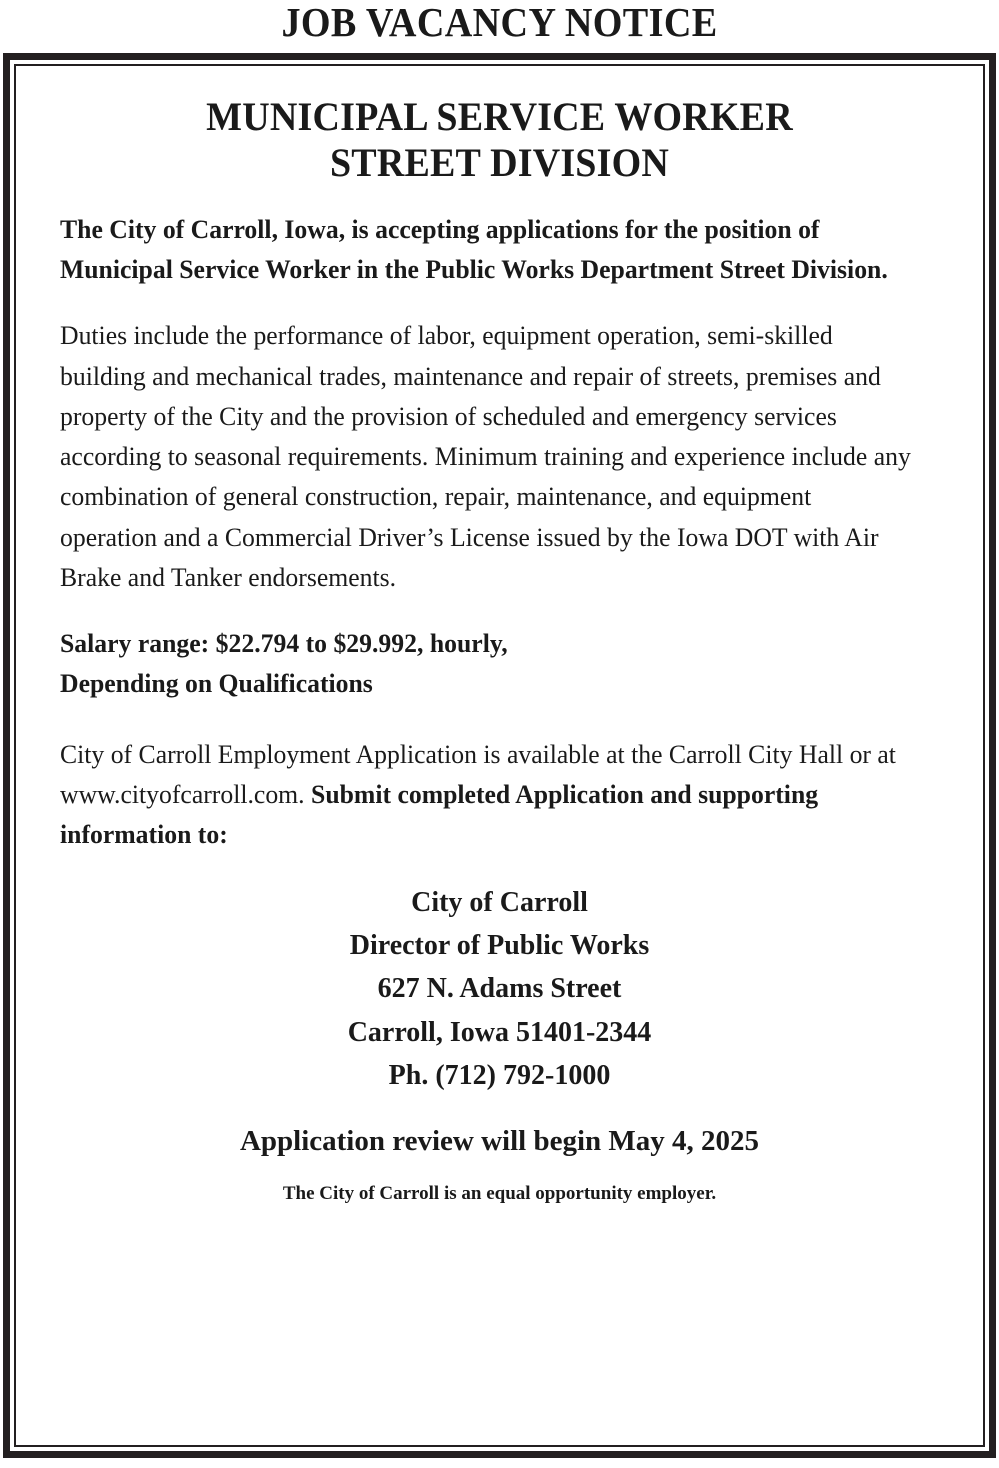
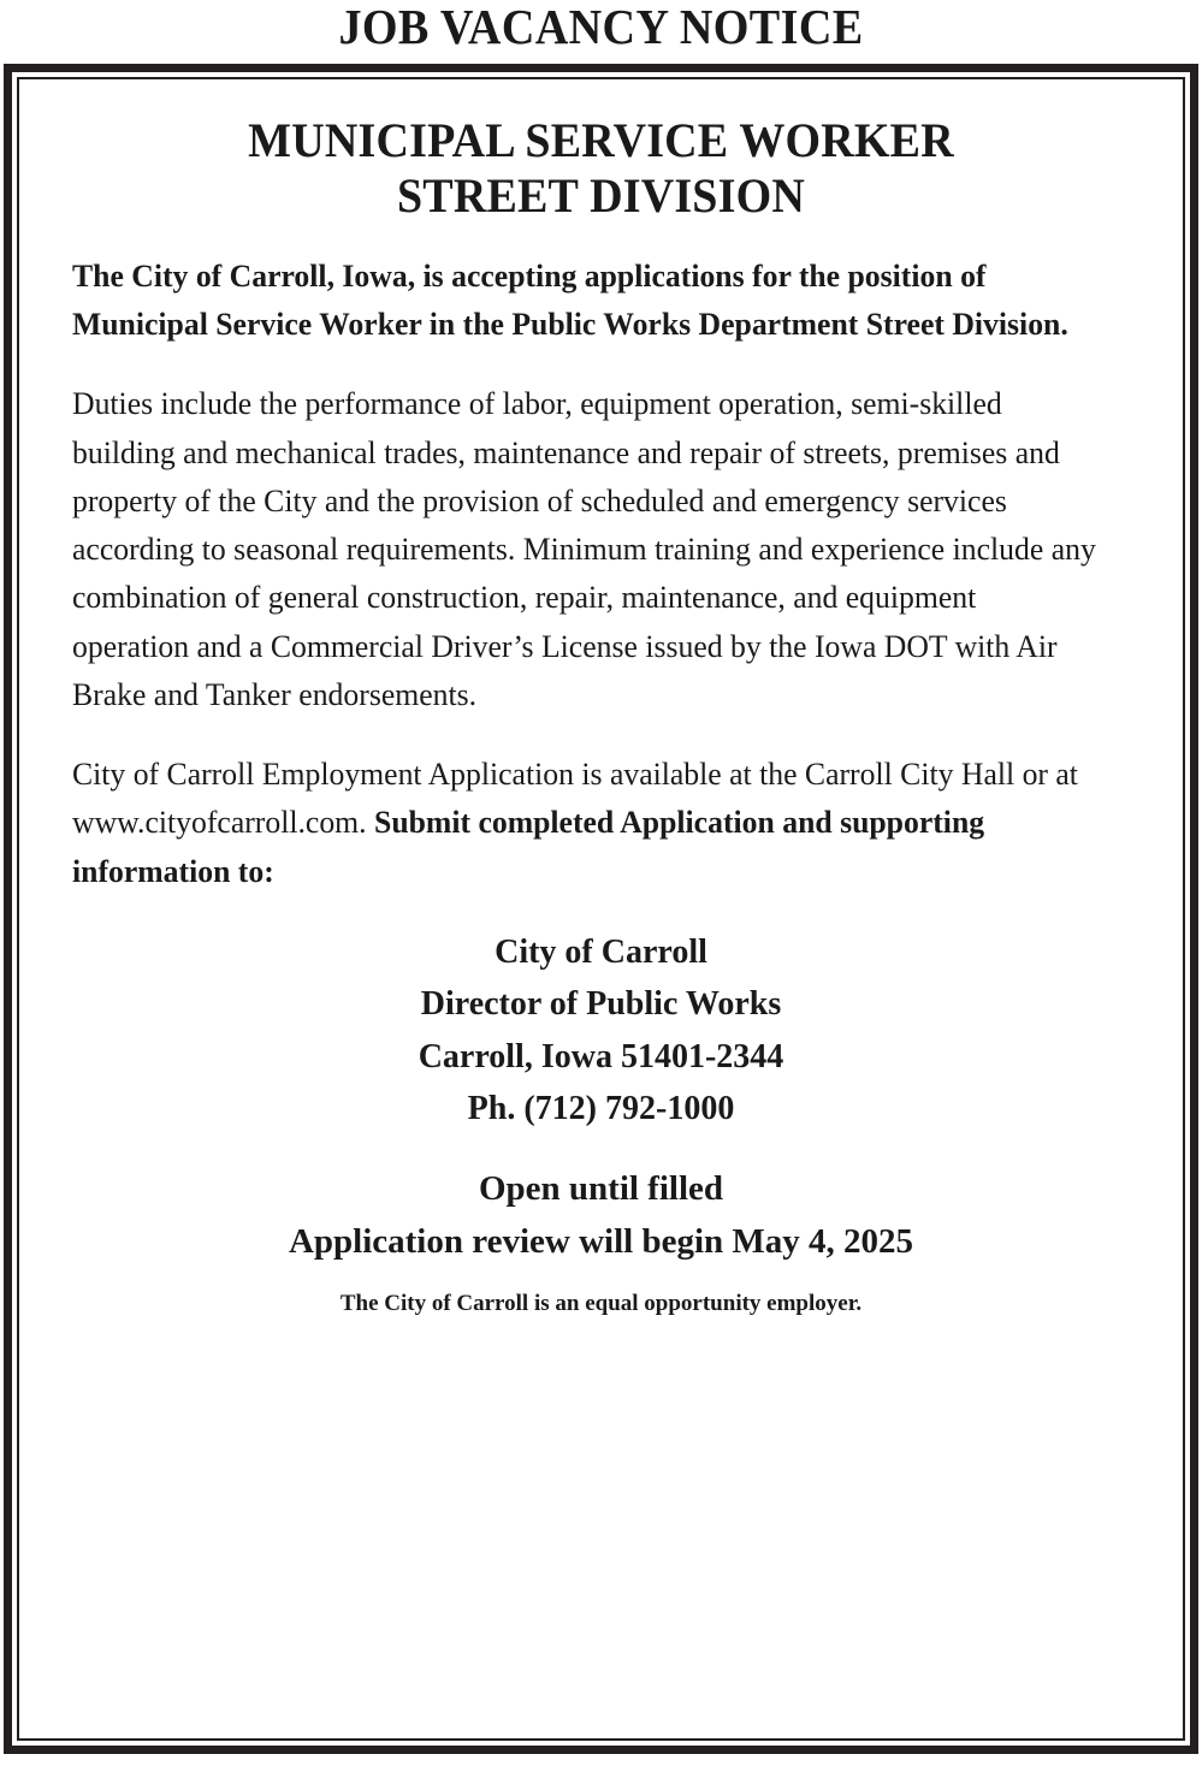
  JOB VACANCY NOTICE
  MUNICIPAL SERVICE WORKER
  STREET DIVISION
  The City of Carroll, Iowa, is accepting applications for the position of Municipal Service Worker in the Public Works Department Street Division.
  Duties include the performance of labor, equipment operation, semi-skilled building and mechanical trades, maintenance and repair of streets, premises and property of the City and the provision of scheduled and emergency services according to seasonal requirements. Minimum training and experience include any combination of general construction, repair, maintenance, and equipment operation and a Commercial Driver’s License issued by the Iowa DOT with Air Brake and Tanker endorsements.
- Salary range: $22.794 to $29.992, hourly,
- Depending on Qualifications
  City of Carroll Employment Application is available at the Carroll City Hall or at www.cityofcarroll.com. Submit completed Application and supporting information to:
  City of Carroll
  Director of Public Works
- 627 N. Adams Street
  Carroll, Iowa 51401-2344
  Ph. (712) 792-1000
+ Open until filled
  Application review will begin May 4, 2025
  The City of Carroll is an equal opportunity employer.
